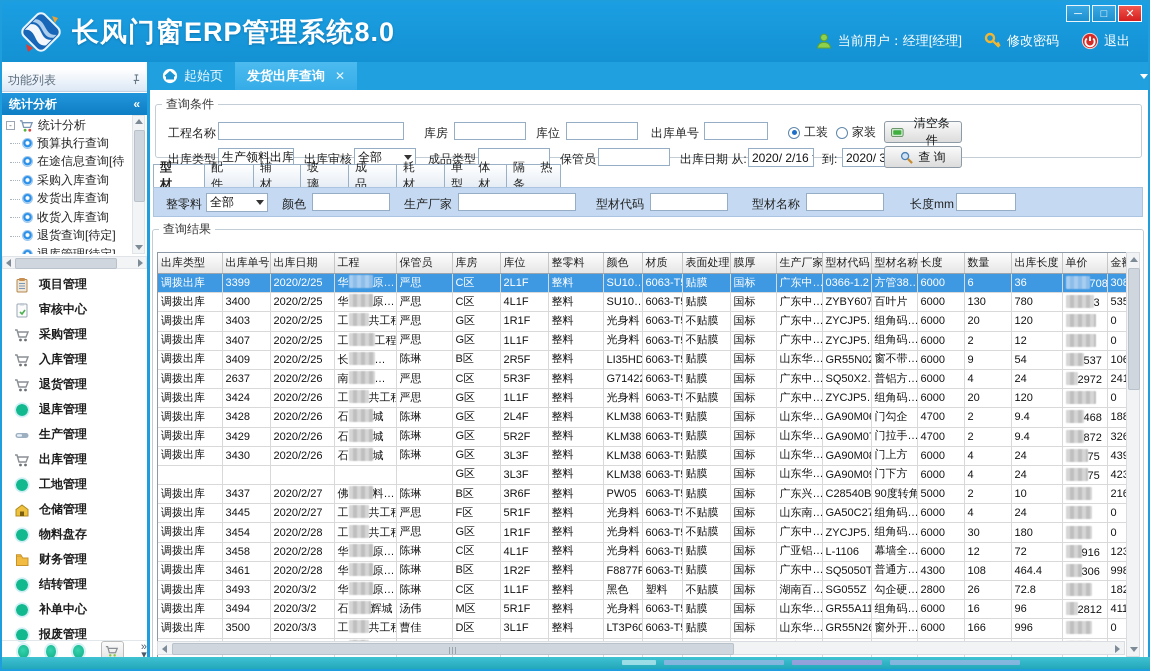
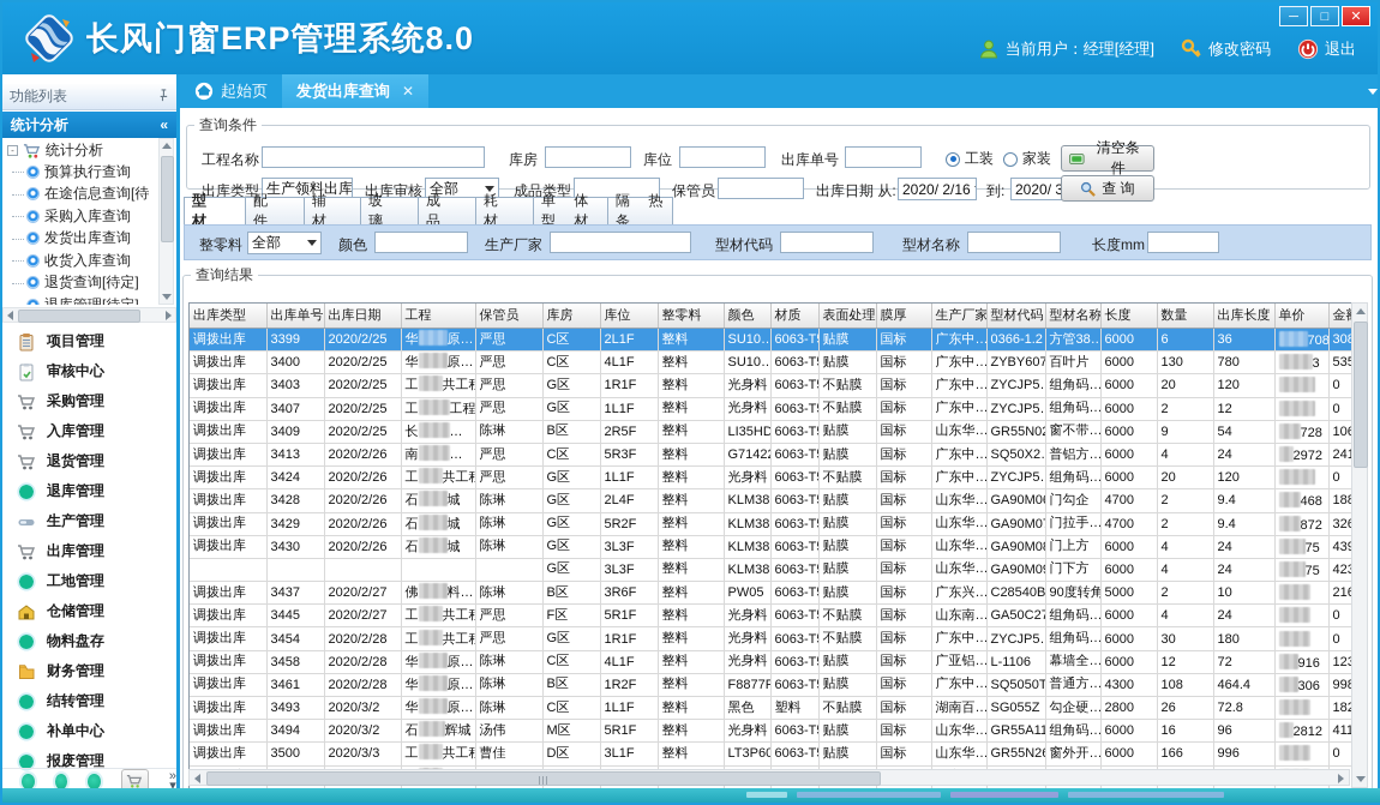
  长风门窗ERP管理系统8.0
  ─
  □
  ✕
  当前用户：经理[经理]
  修改密码
  退出
  功能列表
  统计分析
  «
  -
  统计分析
  预算执行查询
  在途信息查询[待
  采购入库查询
  发货出库查询
  收货入库查询
  退货查询[待定]
  退库管理[待定]
  项目管理
  审核中心
  采购管理
  入库管理
  退货管理
  退库管理
  生产管理
  出库管理
  工地管理
  仓储管理
  物料盘存
  财务管理
  结转管理
  补单中心
  报废管理
  »
  ▾
  起始页
  发货出库查询
  ✕
  查询条件
  工程名称
  库房
  库位
  出库单号
  工装
  家装
  清空条件
  出库类型
  生产领料出库
  出库审核
  全部
  成品类型
  保管员
  出库日期 从:
  2020/ 2/16
  到:
  查 询
  型 材
  配 件
  辅 材
  玻 璃
  成 品
  耗 材
  单 体 型 材
  隔 热 条
  整零料
  全部
  颜色
  生产厂家
  型材代码
  型材名称
  长度mm
  查询结果
  出库类型	出库单号	出库日期	工程	保管员	库房	库位	整零料	颜色	材质	表面处理	膜厚	生产厂家	型材代码	型材名称	长度	数量	出库长度	单价	金
  调拨出库	3399	2020/2/25	华 原…	严思	C区	2L1F	整料	SU10…	6063-T	贴膜	国标	广东中…	0366-1.2	方管38…	6000	6	36	708	30
  调拨出库	3400	2020/2/25	华 原…	严思	C区	4L1F	整料	SU10…	6063-T	贴膜	国标	广东中…	ZYBY607	百叶片	6000	130	780	3	53
  调拨出库	3403	2020/2/25	工 共工	严思	G区	1R1F	整料	光身料	6063-T	不贴膜	国标	广东中…	ZYCJP5	组角码…	6000	20	120		0
  调拨出库	3407	2020/2/25	工 工程	严思	G区	1L1F	整料	光身料	6063-T	不贴膜	国标	广东中…	ZYCJP5	组角码…	6000	2	12		0
- 调拨出库	3409	2020/2/25	长 …	陈琳	B区	2R5F	整料	LI35HD	6063-T	贴膜	国标	山东华…	GR55N0	窗不带…	6000	9	54	537	10
+ 调拨出库	3409	2020/2/25	长 …	陈琳	B区	2R5F	整料	LI35HD	6063-T	贴膜	国标	山东华…	GR55N0	窗不带…	6000	9	54	728	10
- 调拨出库	2637	2020/2/26	南 …	严思	C区	5R3F	整料	G7142	6063-T	贴膜	国标	广东中…	SQ50X2	普铝方…	6000	4	24	2972	24
+ 调拨出库	3413	2020/2/26	南 …	严思	C区	5R3F	整料	G7142	6063-T	贴膜	国标	广东中…	SQ50X2	普铝方…	6000	4	24	2972	24
  调拨出库	3424	2020/2/26	工 共工	严思	G区	1L1F	整料	光身料	6063-T	不贴膜	国标	广东中…	ZYCJP5	组角码…	6000	20	120		0
  调拨出库	3428	2020/2/26	石 城	陈琳	G区	2L4F	整料	KLM38	6063-T	贴膜	国标	山东华…	GA90M0	门勾企	4700	2	9.4	468	18
  调拨出库	3429	2020/2/26	石 城	陈琳	G区	5R2F	整料	KLM38	6063-T	贴膜	国标	山东华…	GA90M0	门拉手…	4700	2	9.4	872	32
  调拨出库	3430	2020/2/26	石 城	陈琳	G区	3L3F	整料	KLM38	6063-T	贴膜	国标	山东华…	GA90M0	门上方	6000	4	24	75	43
  					G区	3L3F	整料	KLM38	6063-T	贴膜	国标	山东华…	GA90M0	门下方	6000	4	24	75	42
  调拨出库	3437	2020/2/27	佛 料…	陈琳	B区	3R6F	整料	PW05	6063-T	贴膜	国标	广东兴…	C28540B	90度转角	5000	2	10		21
  调拨出库	3445	2020/2/27	工 共工	严思	F区	5R1F	整料	光身料	6063-T	不贴膜	国标	山东南…	GA50C27	组角码…	6000	4	24		0
  调拨出库	3454	2020/2/28	工 共工	严思	G区	1R1F	整料	光身料	6063-T	不贴膜	国标	广东中…	ZYCJP5	组角码…	6000	30	180		0
  调拨出库	3458	2020/2/28	华 原…	陈琳	C区	4L1F	整料	光身料	6063-T	贴膜	国标	广亚铝…	L-1106	幕墙全…	6000	12	72	916	12
  调拨出库	3461	2020/2/28	华 原…	陈琳	B区	1R2F	整料	F8877F	6063-T	贴膜	国标	广东中…	SQ5050T	普通方…	4300	108	464.4	306	99
  调拨出库	3493	2020/3/2	华 原…	陈琳	C区	1L1F	整料	黑色	塑料	不贴膜	国标	湖南百…	SG055Z	勾企硬…	2800	26	72.8		18
  调拨出库	3494	2020/3/2	石 辉城	汤伟	M区	5R1F	整料	光身料	6063-T	贴膜	国标	山东华…	GR55A11	组角码…	6000	16	96	2812	411
  调拨出库	3500	2020/3/3	工 共工	曹佳	D区	3L1F	整料	LT3P60	6063-T	贴膜	国标	山东华…	GR55N2	窗外开…	6000	166	996		0
